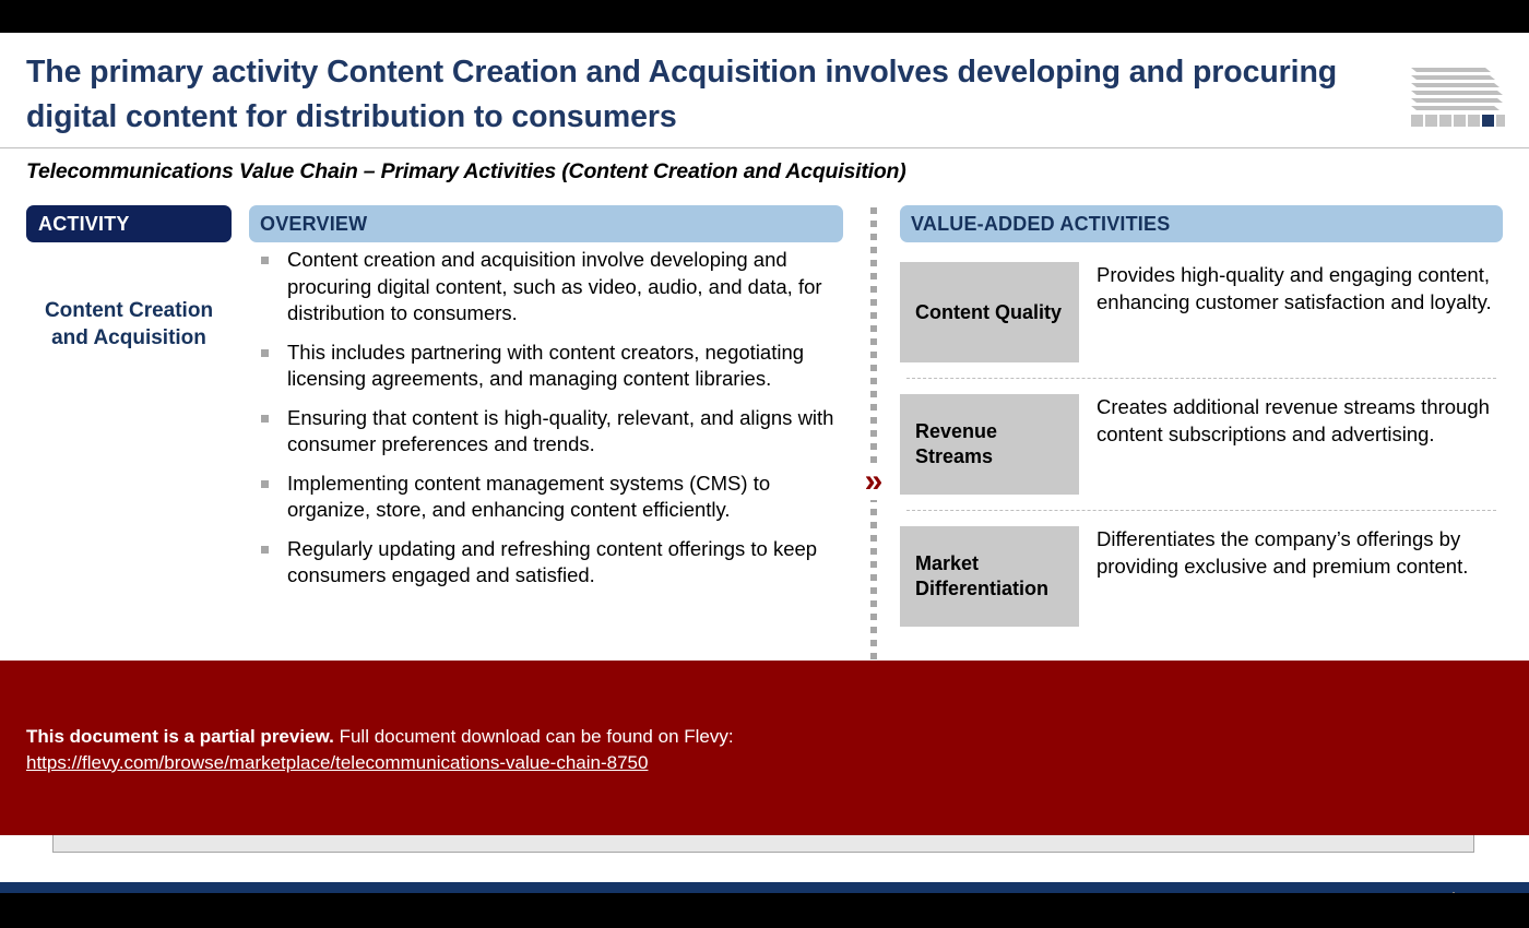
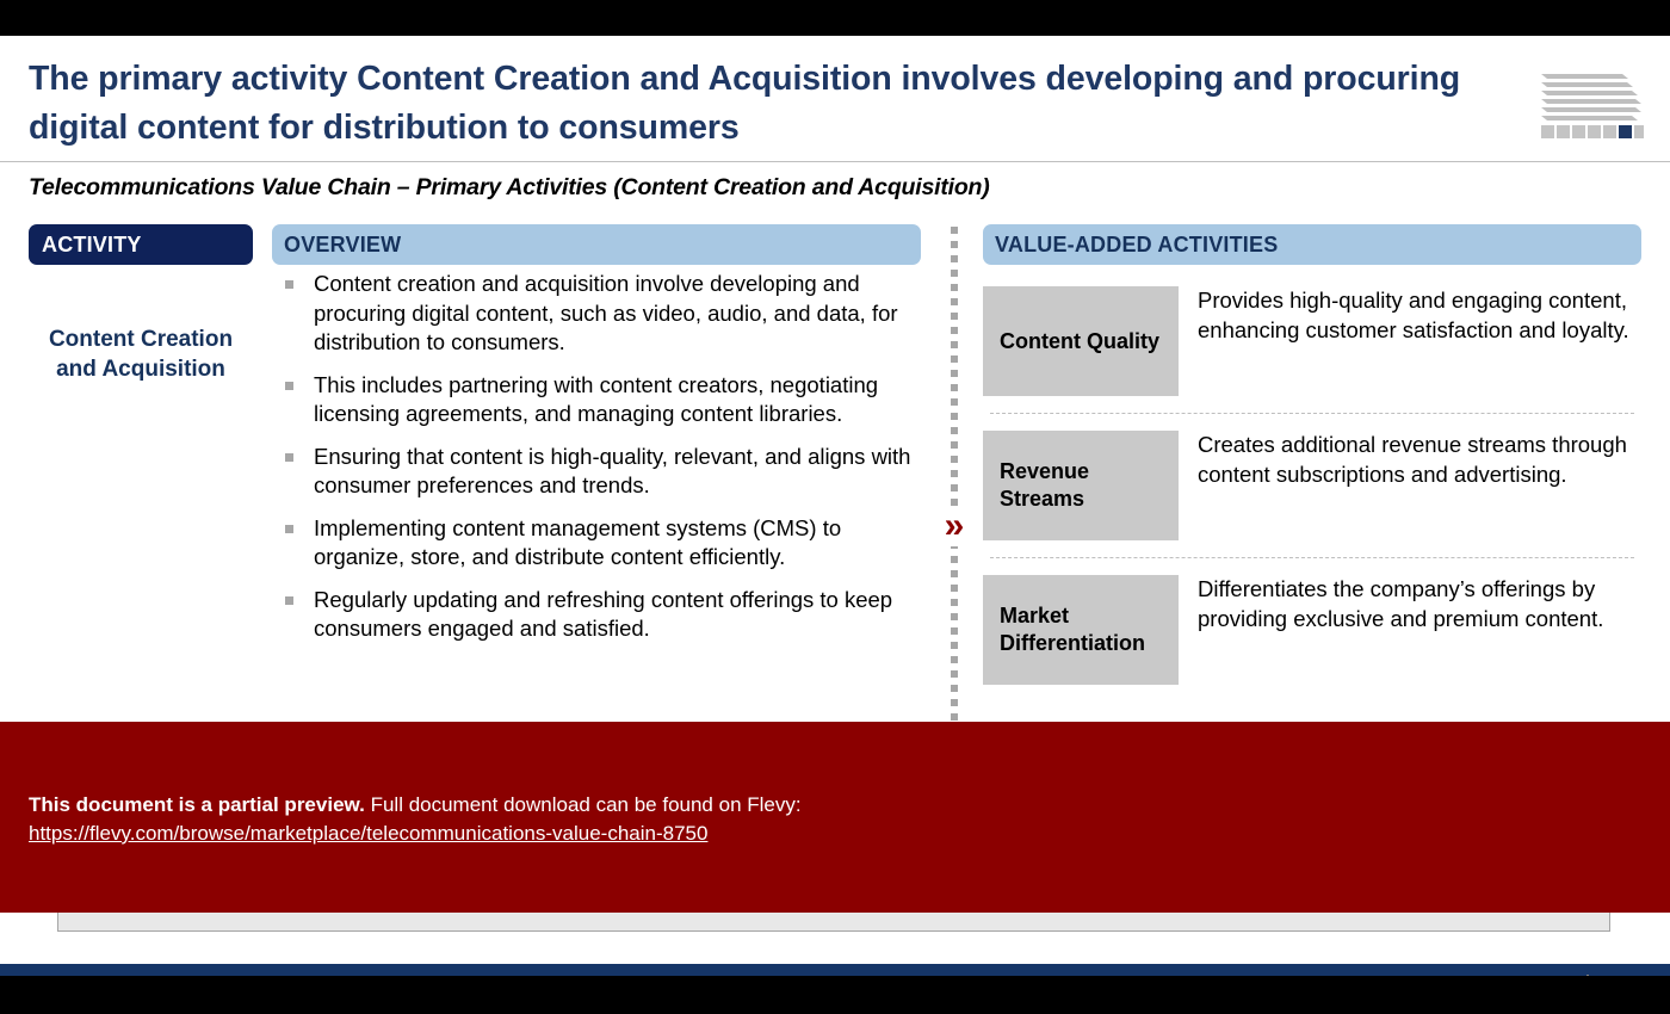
  The primary activity Content Creation and Acquisition involves developing and procuring digital content for distribution to consumers
  Telecommunications Value Chain – Primary Activities (Content Creation and Acquisition)
  ACTIVITY
  OVERVIEW
  VALUE-ADDED ACTIVITIES
  Content Creation and Acquisition
  Content creation and acquisition involve developing and procuring digital content, such as video, audio, and data, for distribution to consumers.
  This includes partnering with content creators, negotiating licensing agreements, and managing content libraries.
  Ensuring that content is high-quality, relevant, and aligns with consumer preferences and trends.
- Implementing content management systems (CMS) to organize, store, and enhancing content efficiently.
+ Implementing content management systems (CMS) to organize, store, and distribute content efficiently.
  Regularly updating and refreshing content offerings to keep consumers engaged and satisfied.
  »
  Content Quality
  Provides high-quality and engaging content, enhancing customer satisfaction and loyalty.
  Revenue Streams
  Creates additional revenue streams through content subscriptions and advertising.
  Market Differentiation
  Differentiates the company’s offerings by providing exclusive and premium content.
  This document is a partial preview. Full document download can be found on Flevy:
  https://flevy.com/browse/marketplace/telecommunications-value-chain-8750
